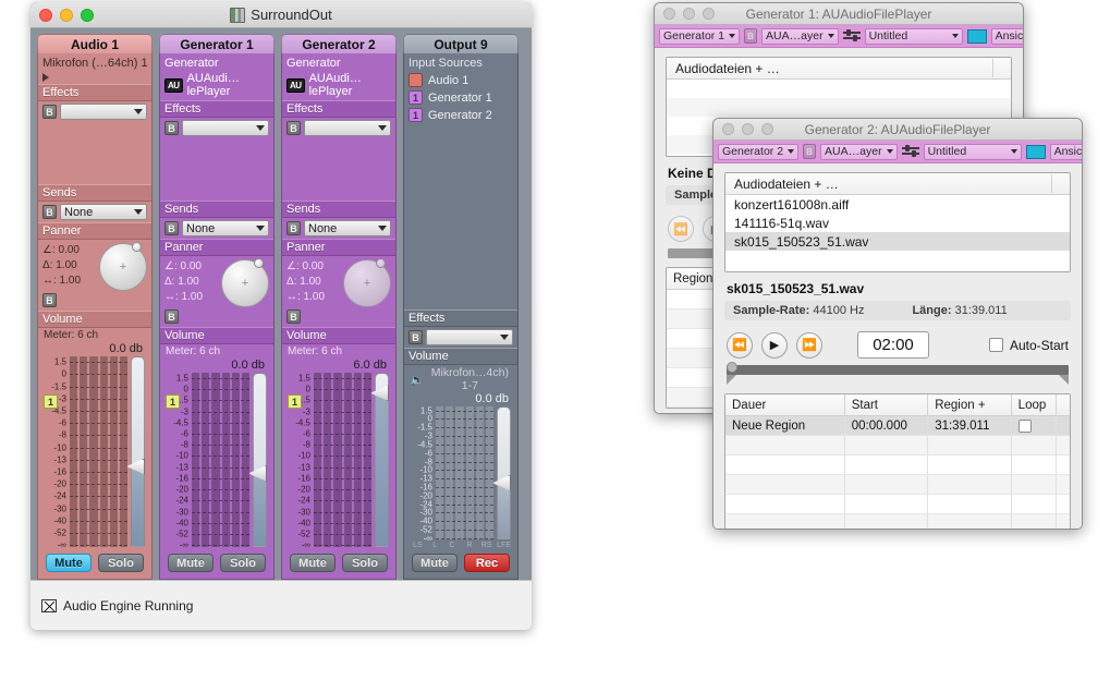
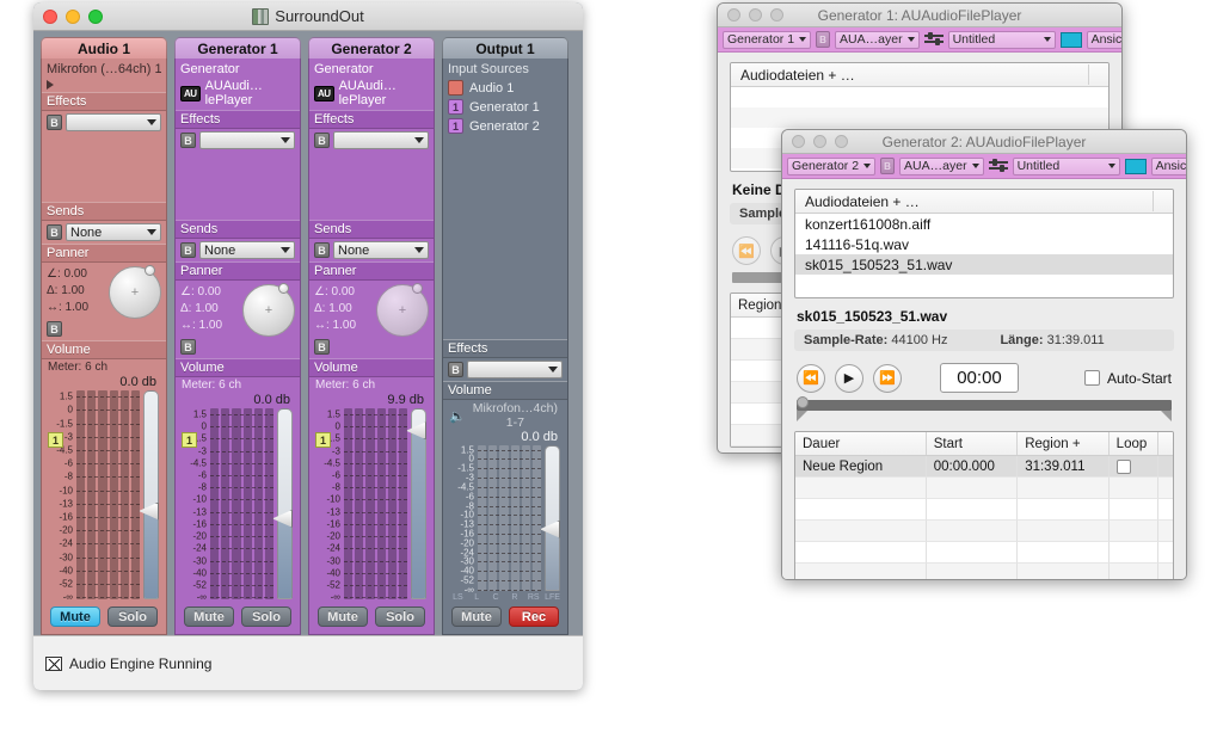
  SurroundOut
  Audio 1
  Mikrofon (…64ch) 1
  Effects
  B
  Sends
  B
  None
  Panner
  ∠: 0.00
  Δ: 1.00
  ↔: 1.00
  B
  Volume
  Meter: 6 ch
  0.0 db
  1.5
  0
  -1.5
  -3
  -4.5
  -6
  -8
  -10
  -13
  -16
  -20
  -24
  -30
  -40
  -52
  -∞
  Mute
  Solo
  1
  Generator 1
  Generator
  AU
  AUAudi…lePlayer
  Effects
  B
  Sends
  B
  None
  Panner
  ∠: 0.00
  Δ: 1.00
  ↔: 1.00
  B
  Volume
  Meter: 6 ch
  0.0 db
  1.5
  0
  -3
  -4.5
  -6
  -8
  -10
  -13
  -16
  -20
  -24
  -30
  -40
  -52
  -∞
  Mute
  Solo
  1
  Generator 2
  Generator
  AU
  AUAudi…lePlayer
  Effects
  B
  Sends
  B
  None
  Panner
  ∠: 0.00
  Δ: 1.00
  ↔: 1.00
  B
  Volume
  Meter: 6 ch
- 6.0 db
+ 9.9 db
  1.5
  0
  -3
  -4.5
  -6
  -8
  -10
  -13
  -16
  -20
  -24
  -30
  -40
  -52
  -∞
  Mute
  Solo
  1
- Output 9
+ Output 1
  Input Sources
  Audio 1
  1
  Generator 1
  1
  Generator 2
  Effects
  B
  Volume
  🔈
  Mikrofon…4ch) 1-7
  0.0 db
  1.5
  0
  -1.5
  -3
  -4.5
  -6
  -8
  -10
  -13
  -16
  -20
  -24
  -30
  -40
  -52
  -∞
  Mute
  Rec
  Audio Engine Running
  Generator 1: AUAudioFilePlayer
  Generator 1
  B
  AUA…ayer
  Untitled
  Audiodateien + …
  Keine
  Sampl
  ⏪
  Region
  Generator 2: AUAudioFilePlayer
  Generator 2
  B
  AUA…ayer
  Untitled
  Audiodateien + …
  konzert161008n.aiff
  141116-51q.wav
  sk015_150523_51.wav
  sk015_150523_51.wav
  Sample-Rate: 44100 Hz
  Länge: 31:39.011
  ⏪
  ▶
  ⏩
- 02:00
+ 00:00
  Auto-Start
  Dauer
  Start
  Region +
  Loop
  Neue Region
  00:00.000
  31:39.011
